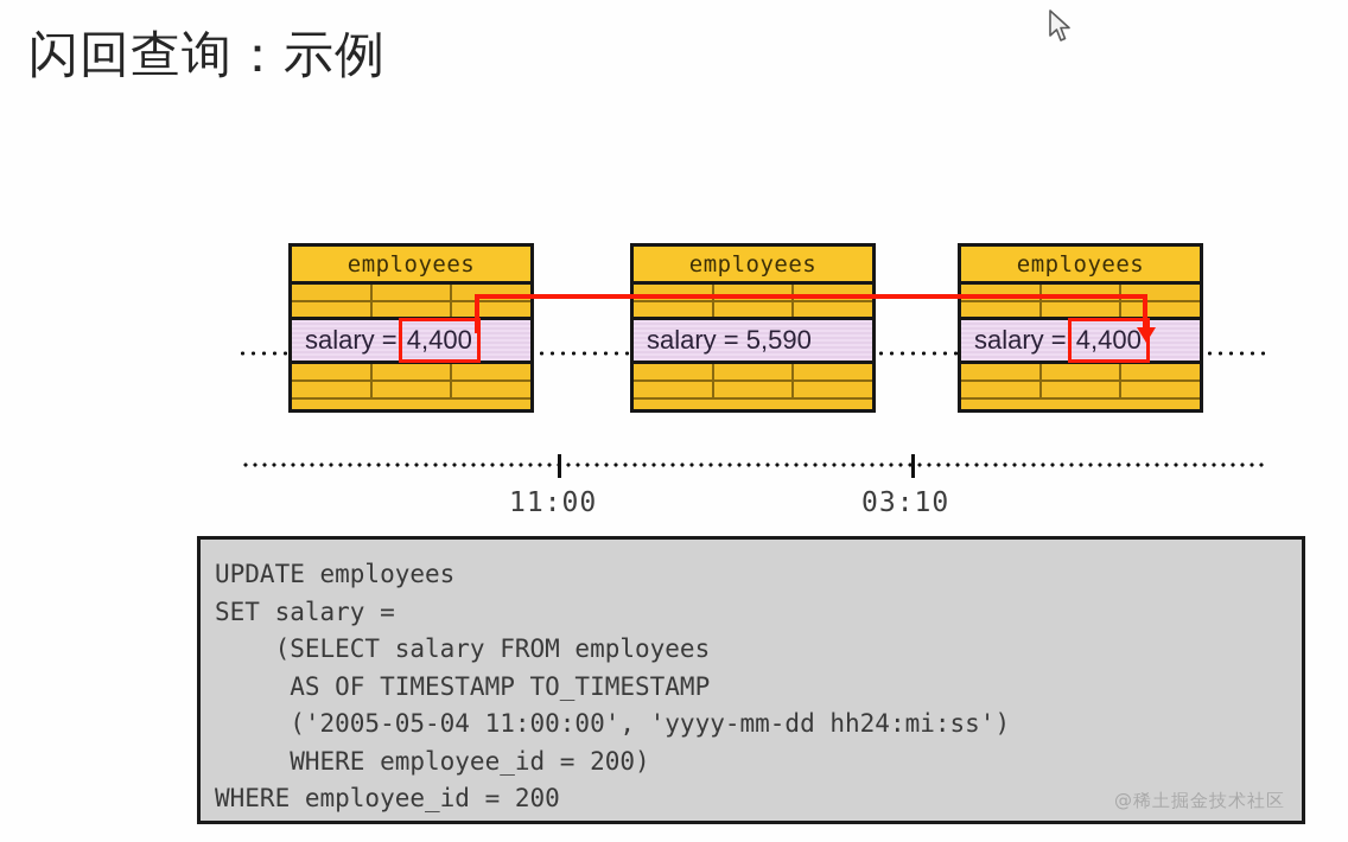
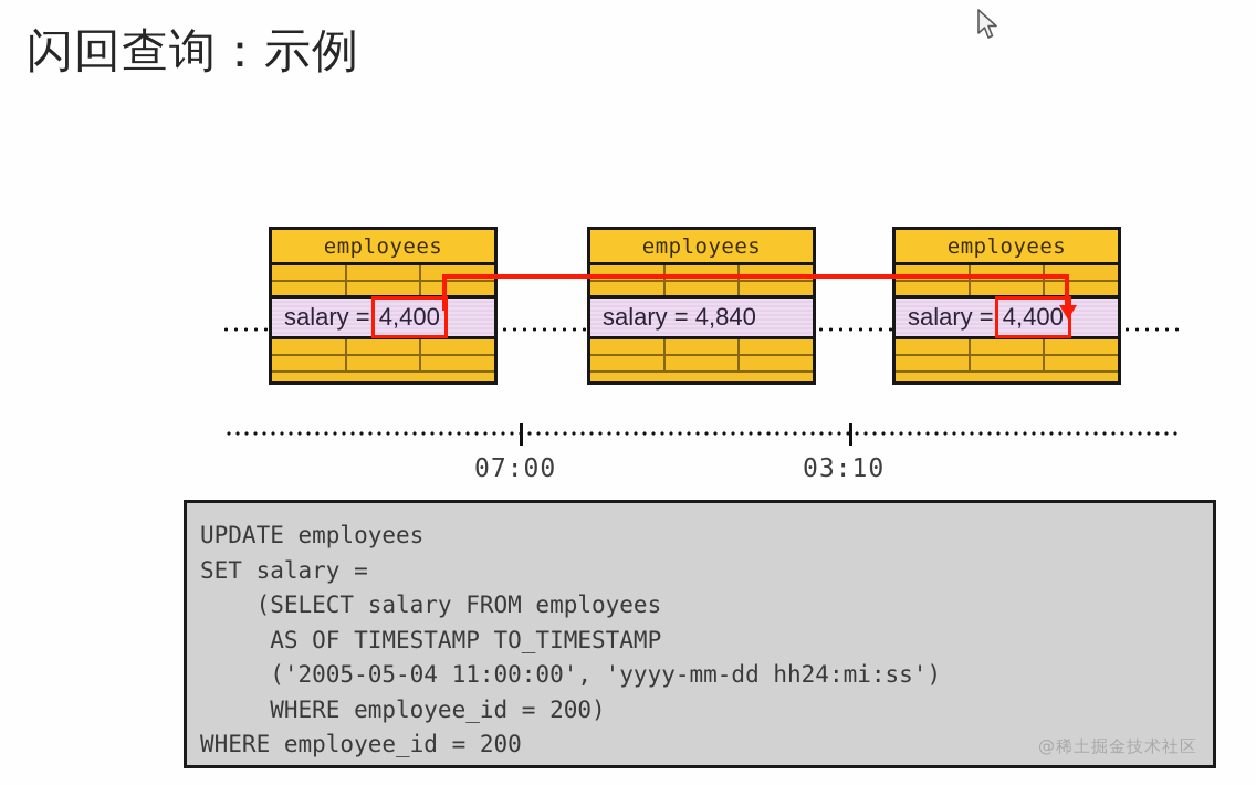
  闪回查询：示例
  employees
  salary =
  4,400
  employees
  salary =
- 5,590
+ 4,840
  employees
  salary =
  4,400
- 11:00
+ 07:00
  03:10
  UPDATE employees
  SET salary =
  (SELECT salary FROM employees
  AS OF TIMESTAMP TO_TIMESTAMP
  ('2005-05-04 11:00:00', 'yyyy-mm-dd hh24:mi:ss')
  WHERE employee_id = 200)
  WHERE employee_id = 200
  @稀土掘金技术社区
